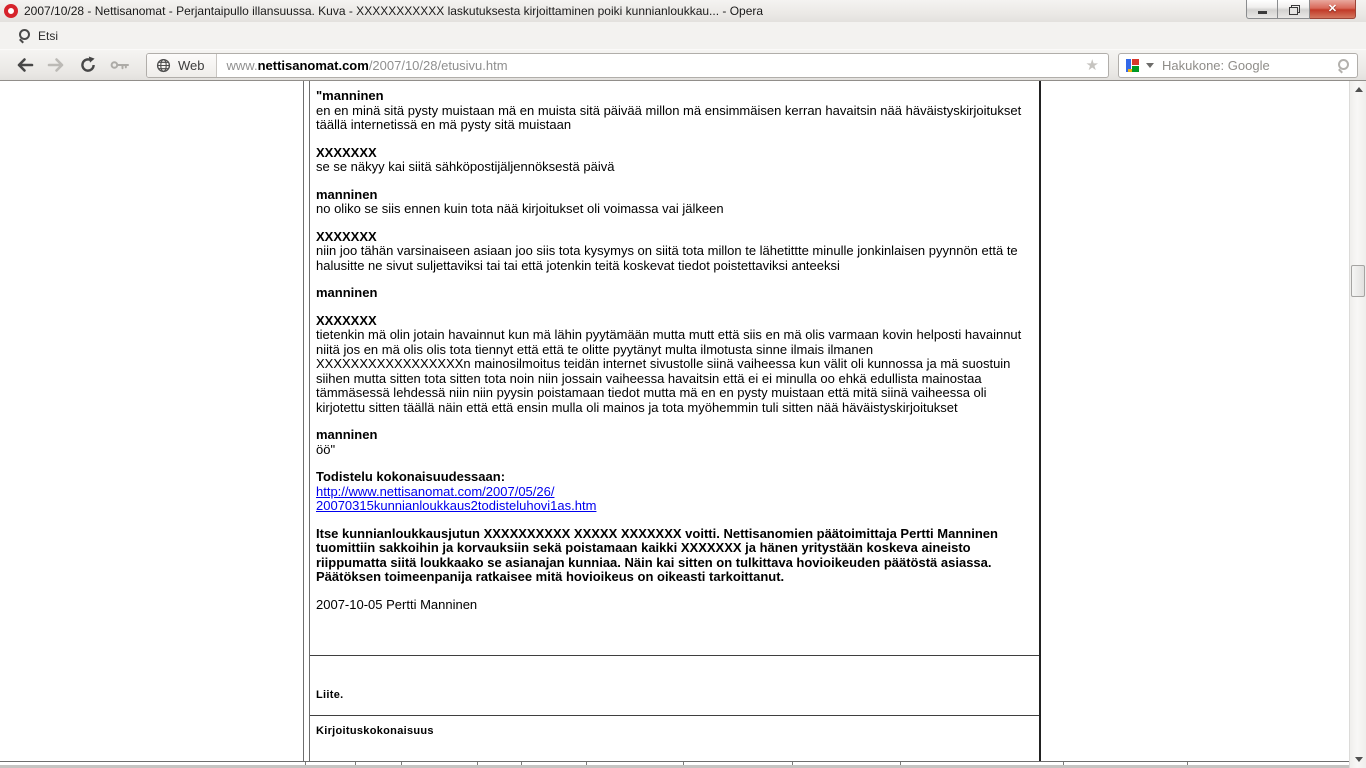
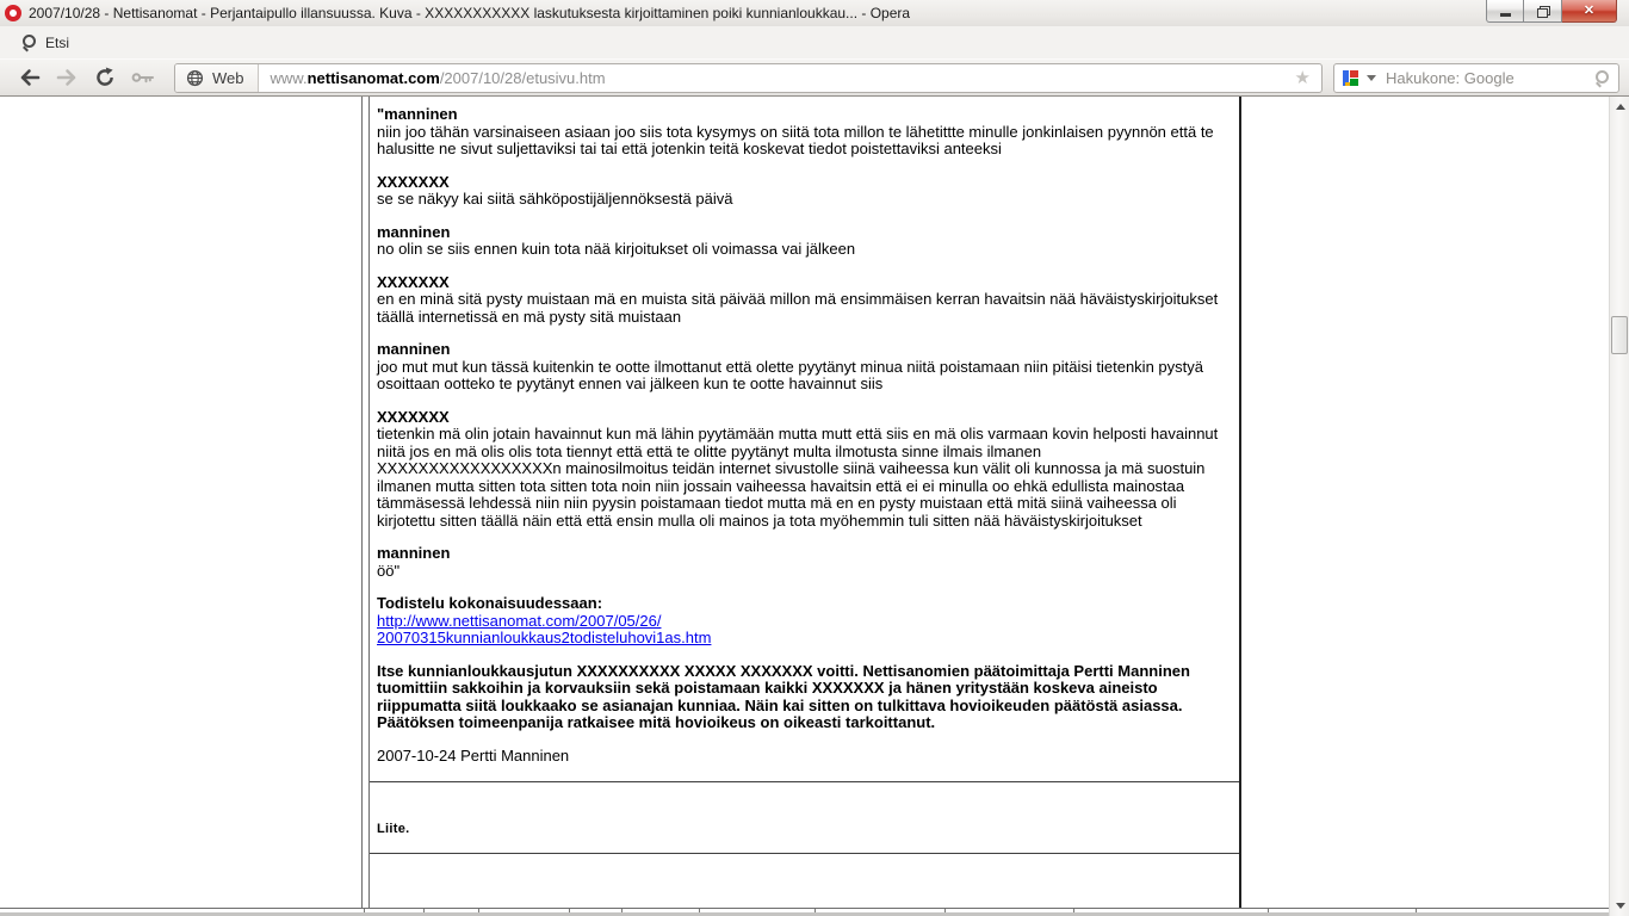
  2007/10/28 - Nettisanomat - Perjantaipullo illansuussa. Kuva - XXXXXXXXXXX laskutuksesta kirjoittaminen poiki kunnianloukkau... - Opera
  ✕
  Etsi
  Web
  www.nettisanomat.com/2007/10/28/etusivu.htm
  ★
  Hakukone: Google
  "manninen
- en en minä sitä pysty muistaan mä en muista sitä päivää millon mä ensimmäisen kerran havaitsin nää häväistyskirjoitukset täällä internetissä en mä pysty sitä muistaan
+ niin joo tähän varsinaiseen asiaan joo siis tota kysymys on siitä tota millon te lähetittte minulle jonkinlaisen pyynnön että te halusitte ne sivut suljettaviksi tai tai että jotenkin teitä koskevat tiedot poistettaviksi anteeksi
  XXXXXXX
  se se näkyy kai siitä sähköpostijäljennöksestä päivä
  manninen
- no oliko se siis ennen kuin tota nää kirjoitukset oli voimassa vai jälkeen
+ no olin se siis ennen kuin tota nää kirjoitukset oli voimassa vai jälkeen
  XXXXXXX
- niin joo tähän varsinaiseen asiaan joo siis tota kysymys on siitä tota millon te lähetittte minulle jonkinlaisen pyynnön että te halusitte ne sivut suljettaviksi tai tai että jotenkin teitä koskevat tiedot poistettaviksi anteeksi
+ en en minä sitä pysty muistaan mä en muista sitä päivää millon mä ensimmäisen kerran havaitsin nää häväistyskirjoitukset täällä internetissä en mä pysty sitä muistaan
  manninen
+ joo mut mut kun tässä kuitenkin te ootte ilmottanut että olette pyytänyt minua niitä poistamaan niin pitäisi tietenkin pystyä osoittaan ootteko te pyytänyt ennen vai jälkeen kun te ootte havainnut siis
  XXXXXXX
- tietenkin mä olin jotain havainnut kun mä lähin pyytämään mutta mutt että siis en mä olis varmaan kovin helposti havainnut niitä jos en mä olis olis tota tiennyt että että te olitte pyytänyt multa ilmotusta sinne ilmais ilmanen XXXXXXXXXXXXXXXXXn mainosilmoitus teidän internet sivustolle siinä vaiheessa kun välit oli kunnossa ja mä suostuin siihen mutta sitten tota sitten tota noin niin jossain vaiheessa havaitsin että ei ei minulla oo ehkä edullista mainostaa tämmäsessä lehdessä niin niin pyysin poistamaan tiedot mutta mä en en pysty muistaan että mitä siinä vaiheessa oli kirjotettu sitten täällä näin että että ensin mulla oli mainos ja tota myöhemmin tuli sitten nää häväistyskirjoitukset
+ tietenkin mä olin jotain havainnut kun mä lähin pyytämään mutta mutt että siis en mä olis varmaan kovin helposti havainnut niitä jos en mä olis olis tota tiennyt että että te olitte pyytänyt multa ilmotusta sinne ilmais ilmanen XXXXXXXXXXXXXXXXXn mainosilmoitus teidän internet sivustolle siinä vaiheessa kun välit oli kunnossa ja mä suostuin ilmanen mutta sitten tota sitten tota noin niin jossain vaiheessa havaitsin että ei ei minulla oo ehkä edullista mainostaa tämmäsessä lehdessä niin niin pyysin poistamaan tiedot mutta mä en en pysty muistaan että mitä siinä vaiheessa oli kirjotettu sitten täällä näin että että ensin mulla oli mainos ja tota myöhemmin tuli sitten nää häväistyskirjoitukset
  manninen
  öö"
  Todistelu kokonaisuudessaan:
  http://www.nettisanomat.com/2007/05/26/
  20070315kunnianloukkaus2todisteluhovi1as.htm
  Itse kunnianloukkausjutun XXXXXXXXXX XXXXX XXXXXXX voitti. Nettisanomien päätoimittaja Pertti Manninen tuomittiin sakkoihin ja korvauksiin sekä poistamaan kaikki XXXXXXX ja hänen yritystään koskeva aineisto riippumatta siitä loukkaako se asianajan kunniaa. Näin kai sitten on tulkittava hovioikeuden päätöstä asiassa. Päätöksen toimeenpanija ratkaisee mitä hovioikeus on oikeasti tarkoittanut.
- 2007-10-05 Pertti Manninen
+ 2007-10-24 Pertti Manninen
  Liite.
- Kirjoituskokonaisuus
